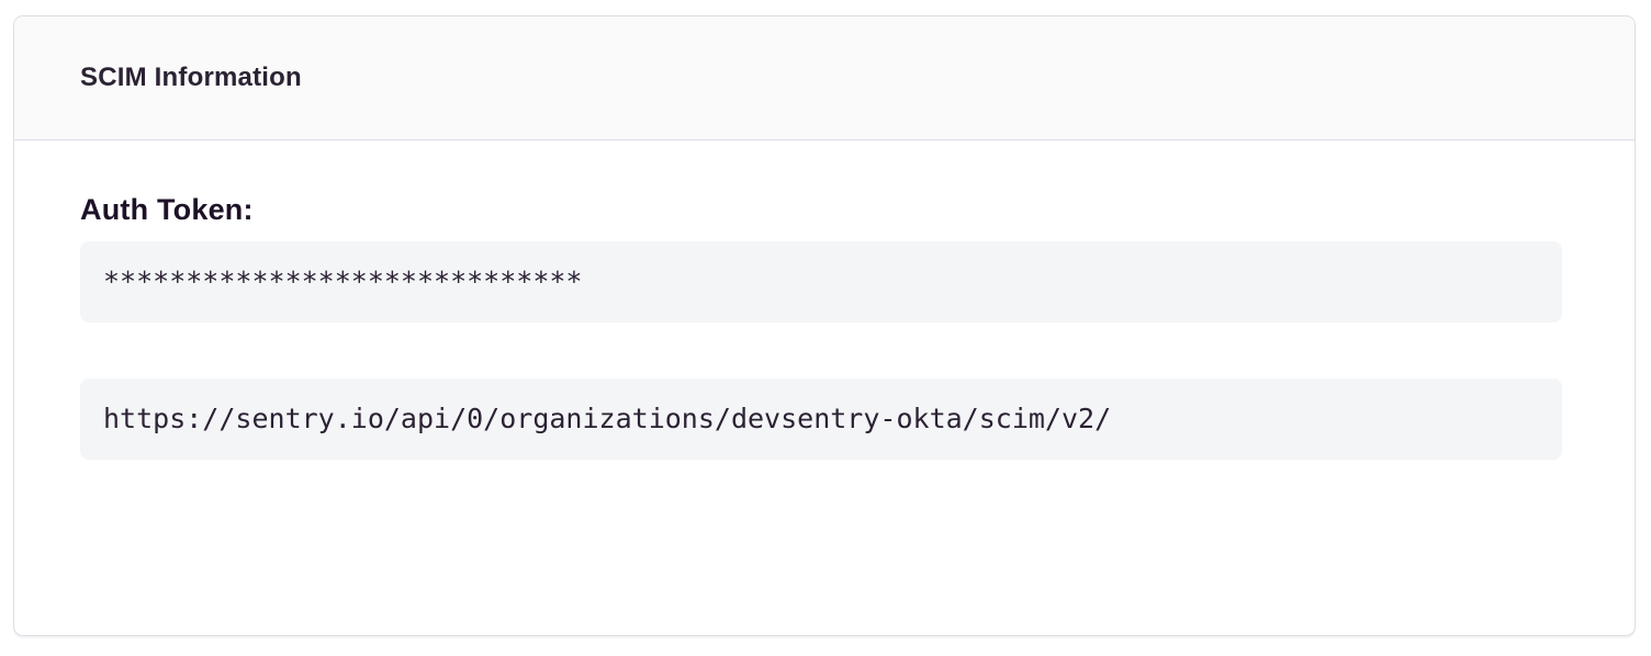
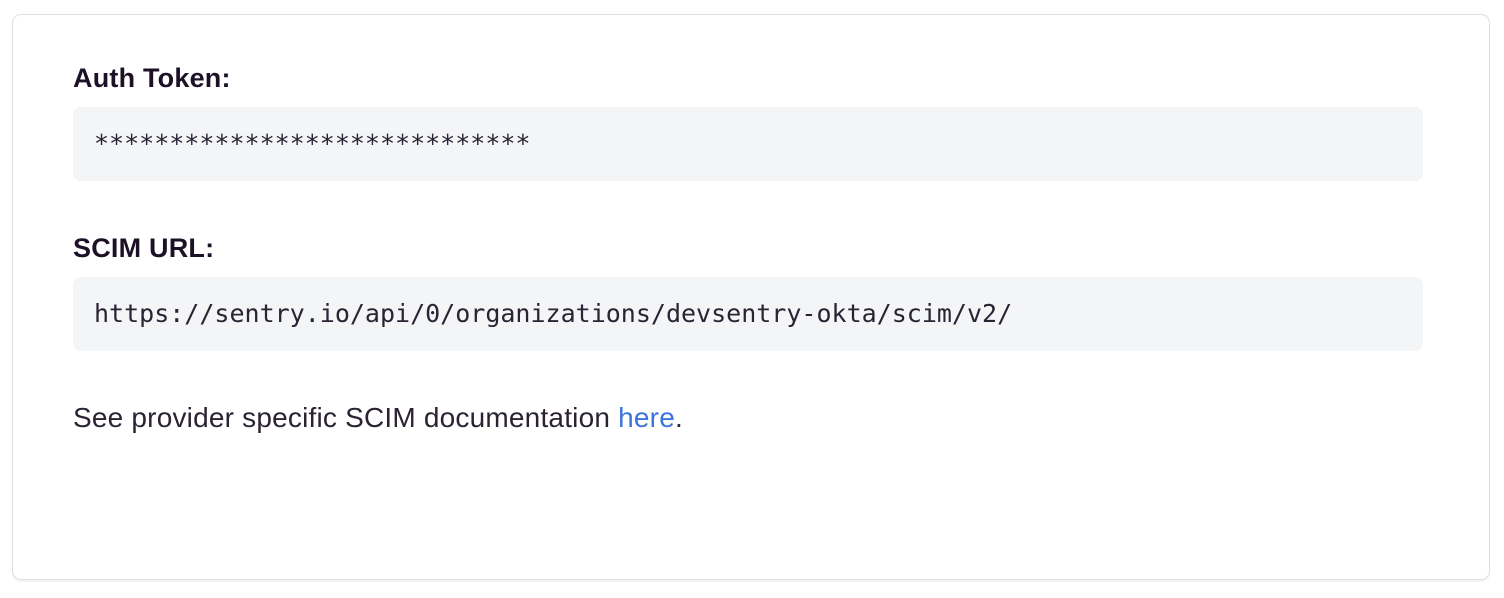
- SCIM Information
  Auth Token:
  *****************************
+ SCIM URL:
  https://sentry.io/api/0/organizations/devsentry-okta/scim/v2/
+ See provider specific SCIM documentation here.
